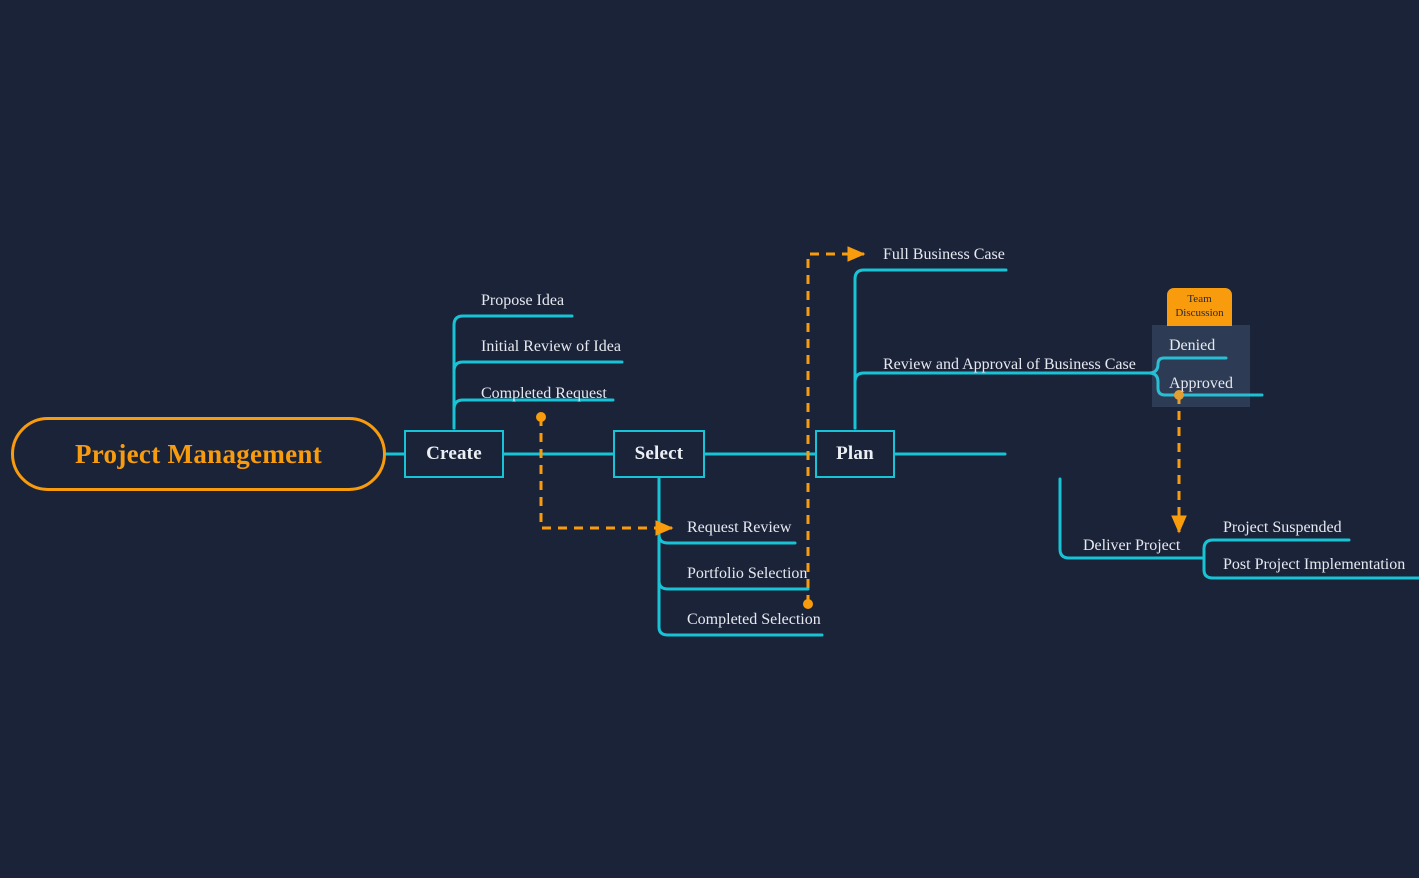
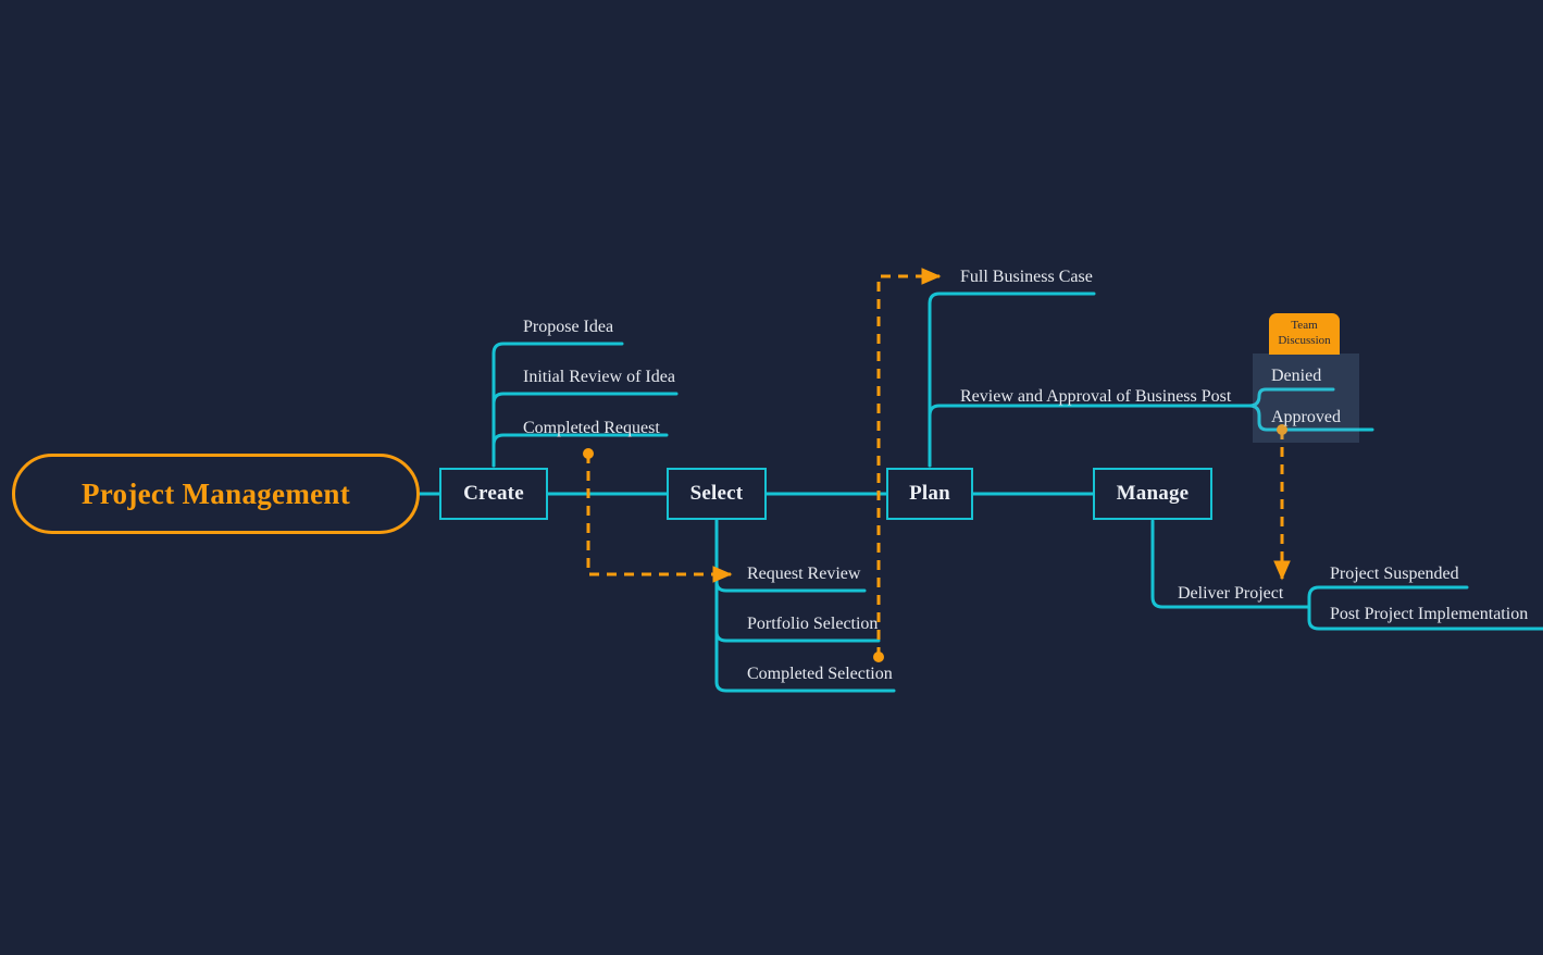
  Team
  Discussion
  Project Management
  Create
  Select
  Plan
+ Manage
  Propose Idea
  Initial Review of Idea
  Completed Request
  Request Review
  Portfolio Selection
  Completed Selection
  Full Business Case
- Review and Approval of Business Case
+ Review and Approval of Business Post
  Denied
  Approved
  Deliver Project
  Project Suspended
  Post Project Implementation
